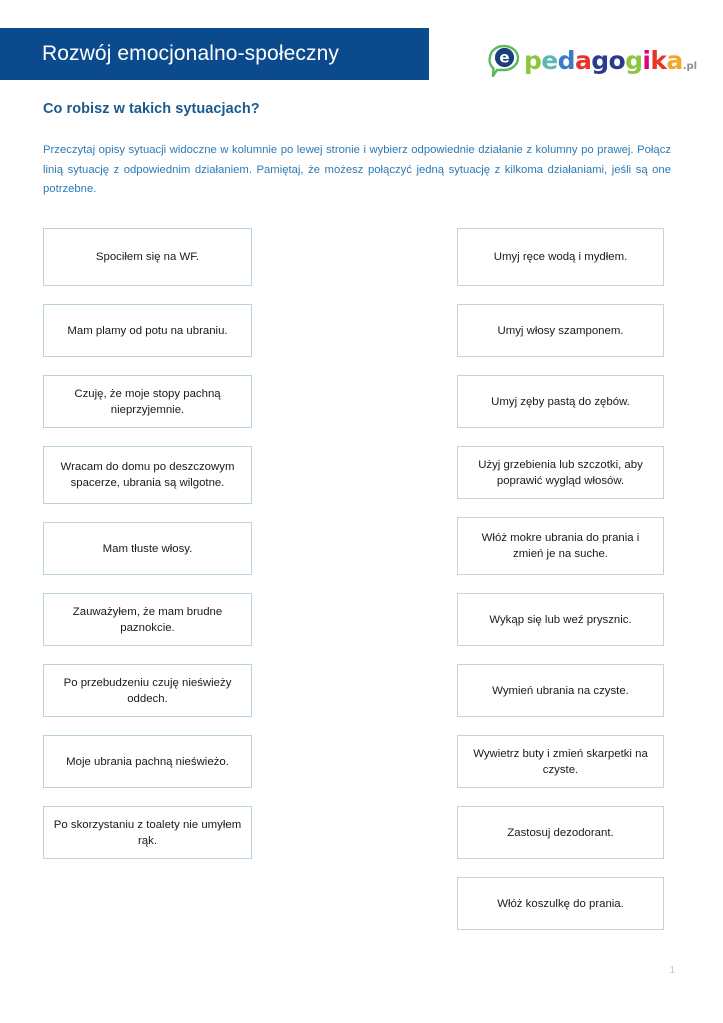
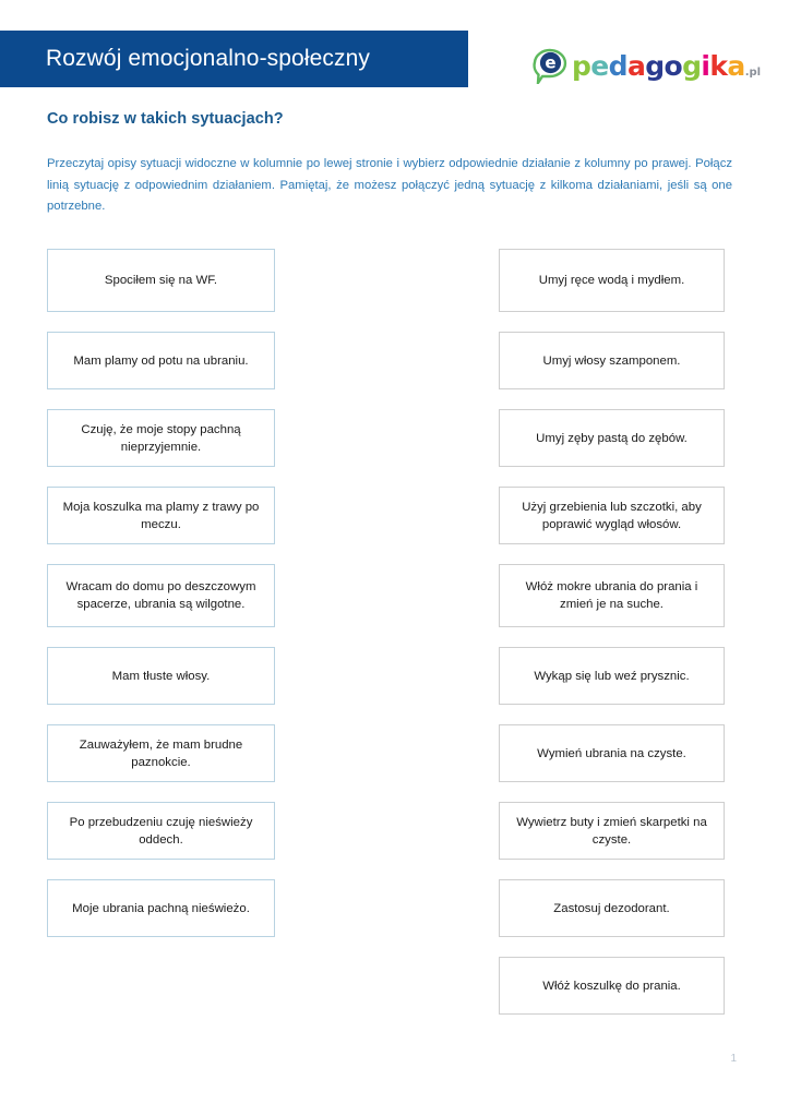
  Rozwój emocjonalno-społeczny
  e
  pedagogika.pl
  Co robisz w takich sytuacjach?
  Przeczytaj opisy sytuacji widoczne w kolumnie po lewej stronie i wybierz odpowiednie działanie z kolumny po prawej. Połącz linią sytuację z odpowiednim działaniem. Pamiętaj, że możesz połączyć jedną sytuację z kilkoma działaniami, jeśli są one potrzebne.
  Spociłem się na WF.
  Mam plamy od potu na ubraniu.
  Czuję, że moje stopy pachną nieprzyjemnie.
+ Moja koszulka ma plamy z trawy po meczu.
  Wracam do domu po deszczowym spacerze, ubrania są wilgotne.
  Mam tłuste włosy.
  Zauważyłem, że mam brudne paznokcie.
  Po przebudzeniu czuję nieświeży oddech.
  Moje ubrania pachną nieświeżo.
- Po skorzystaniu z toalety nie umyłem rąk.
  Umyj ręce wodą i mydłem.
  Umyj włosy szamponem.
  Umyj zęby pastą do zębów.
  Użyj grzebienia lub szczotki, aby poprawić wygląd włosów.
  Włóż mokre ubrania do prania i zmień je na suche.
  Wykąp się lub weź prysznic.
  Wymień ubrania na czyste.
  Wywietrz buty i zmień skarpetki na czyste.
  Zastosuj dezodorant.
  Włóż koszulkę do prania.
  1
